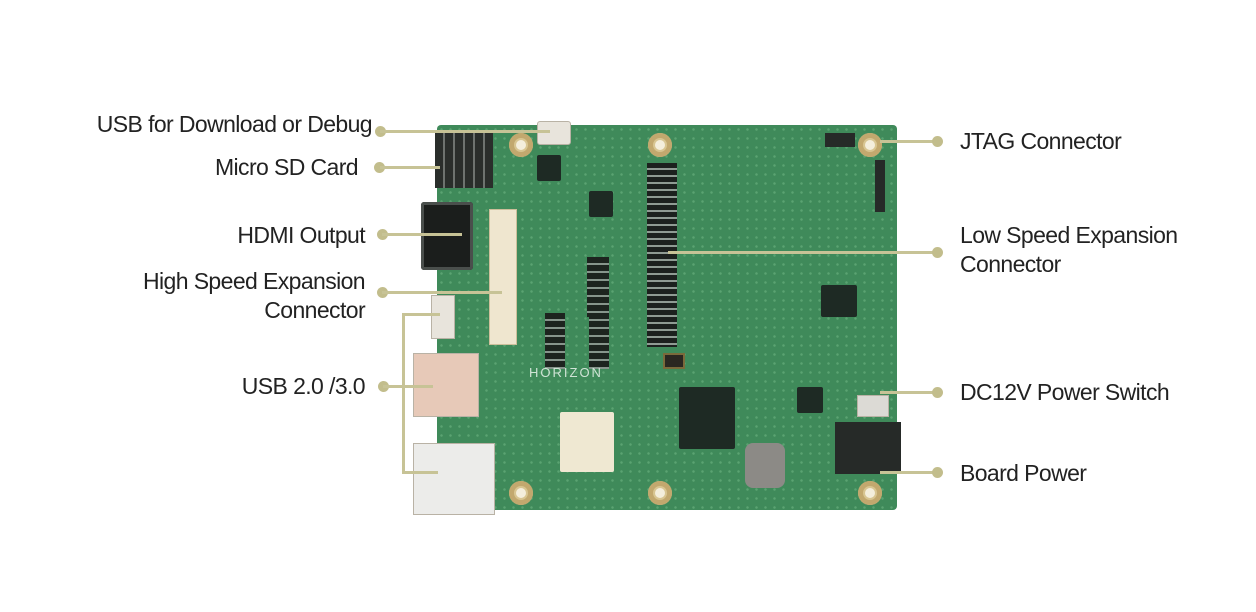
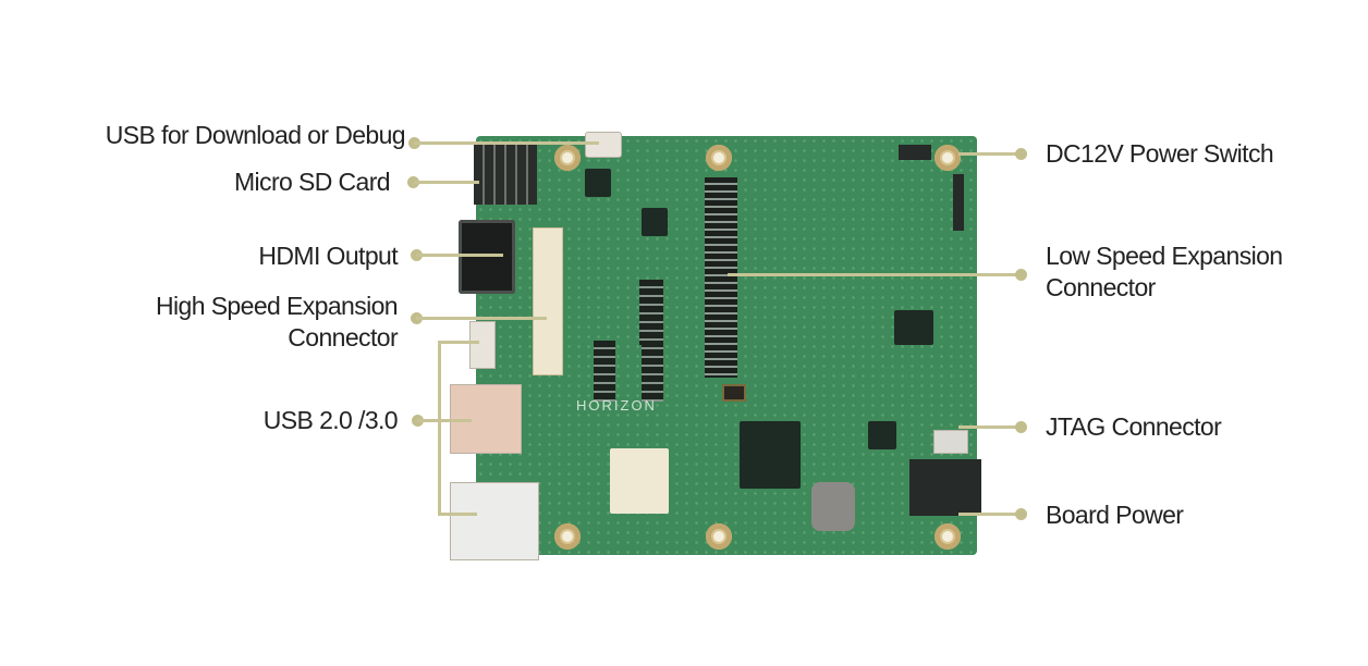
  HORIZON
  USB for Download or Debug
  Micro SD Card
  HDMI Output
  High Speed Expansion
  Connector
  USB 2.0 /3.0
- JTAG Connector
+ DC12V Power Switch
  Low Speed Expansion
  Connector
- DC12V Power Switch
+ JTAG Connector
  Board Power
